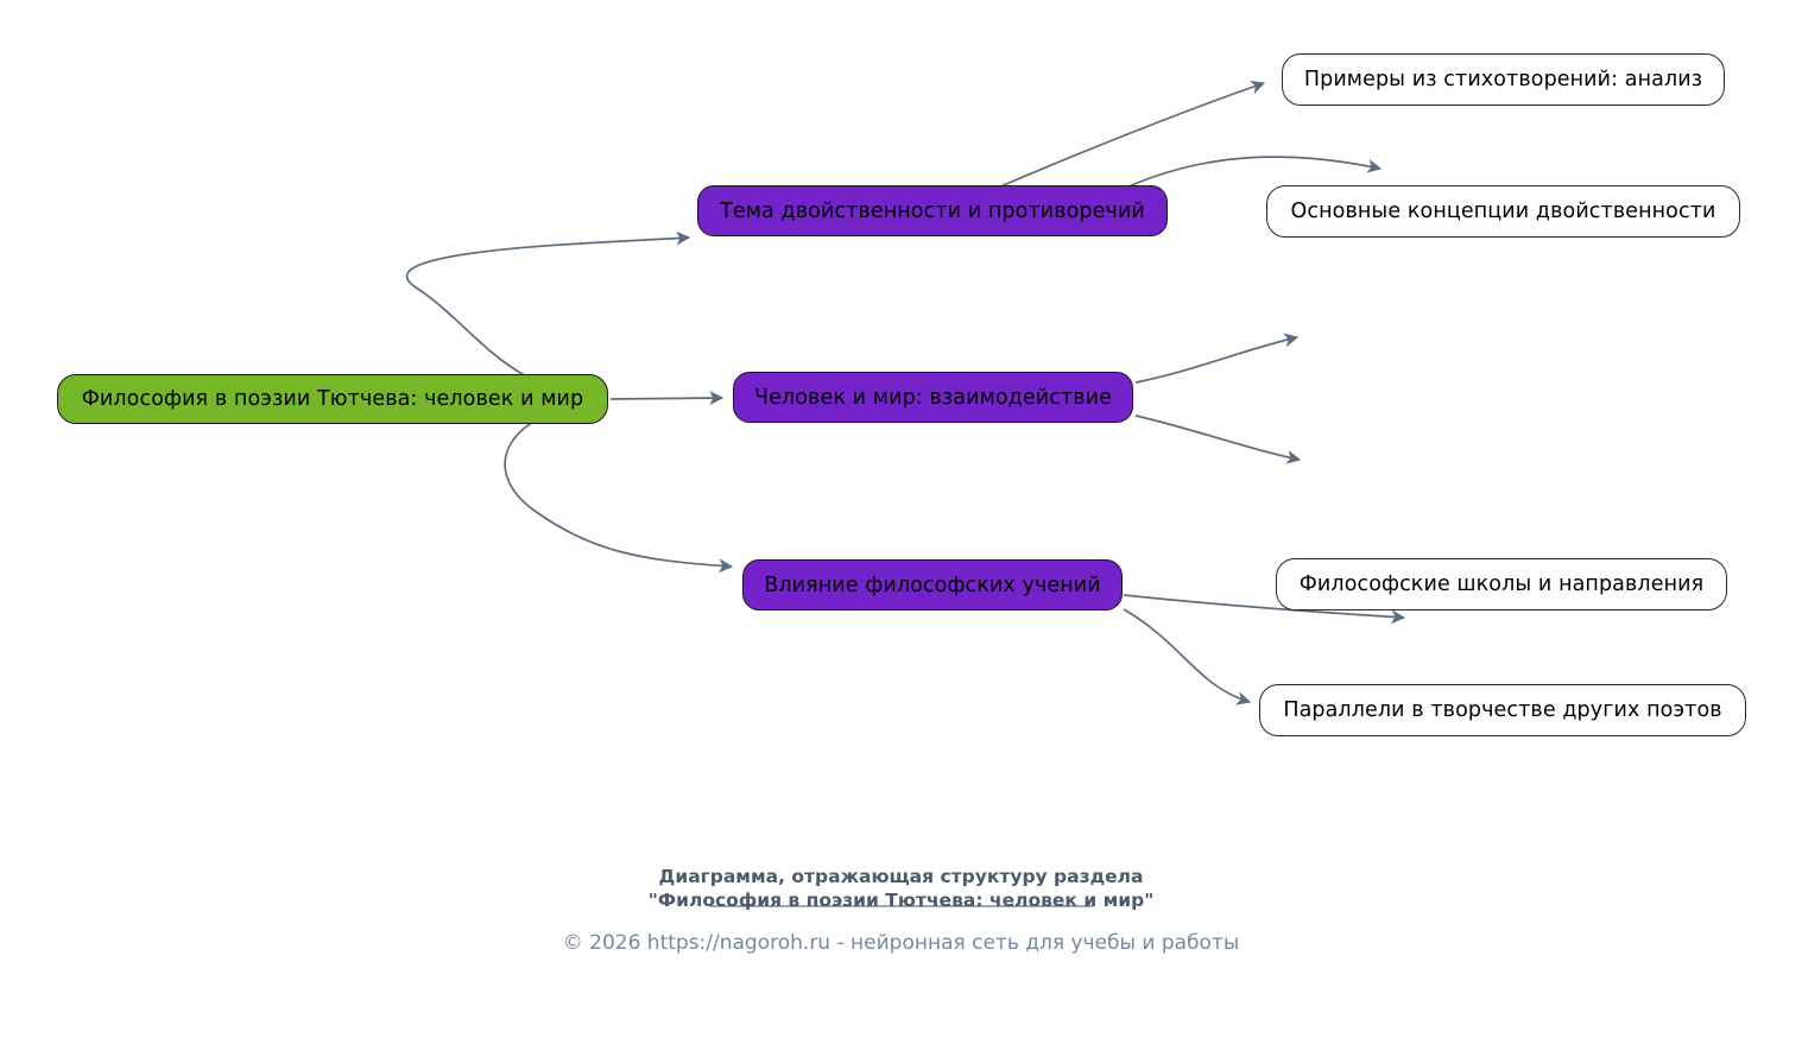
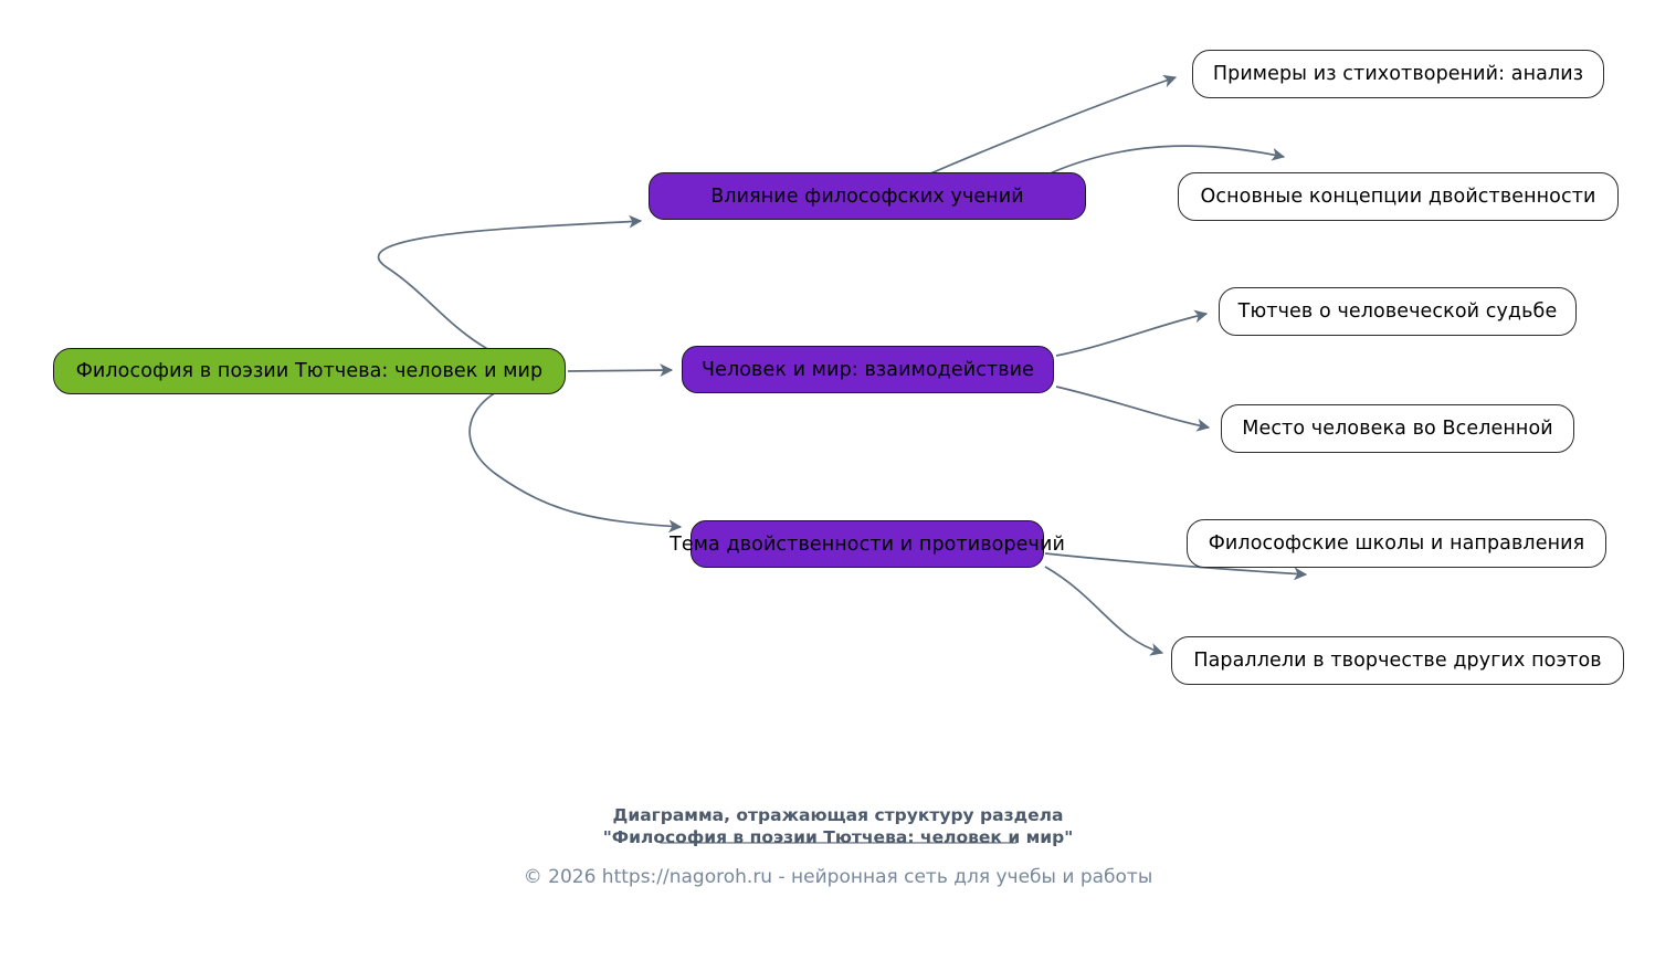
  Философия в поэзии Тютчева: человек и мир
- Тема двойственности и противоречий
+ Влияние философских учений
  Человек и мир: взаимодействие
- Влияние философских учений
+ Тема двойственности и противоречий
  Примеры из стихотворений: анализ
  Основные концепции двойственности
+ Тютчев о человеческой судьбе
+ Место человека во Вселенной
  Философские школы и направления
  Параллели в творчестве других поэтов
  Диаграмма, отражающая структуру раздела
  "Философия в поэзии Тютчева: человек и мир"
  ______________________________________________
  © 2026 https://nagoroh.ru - нейронная сеть для учебы и работы
